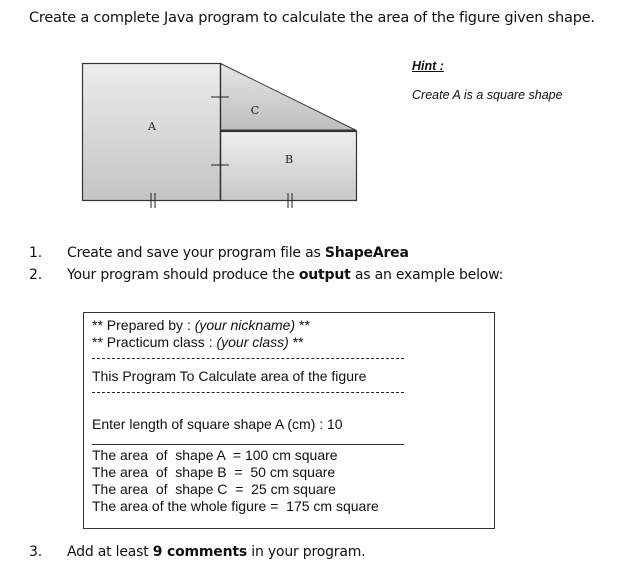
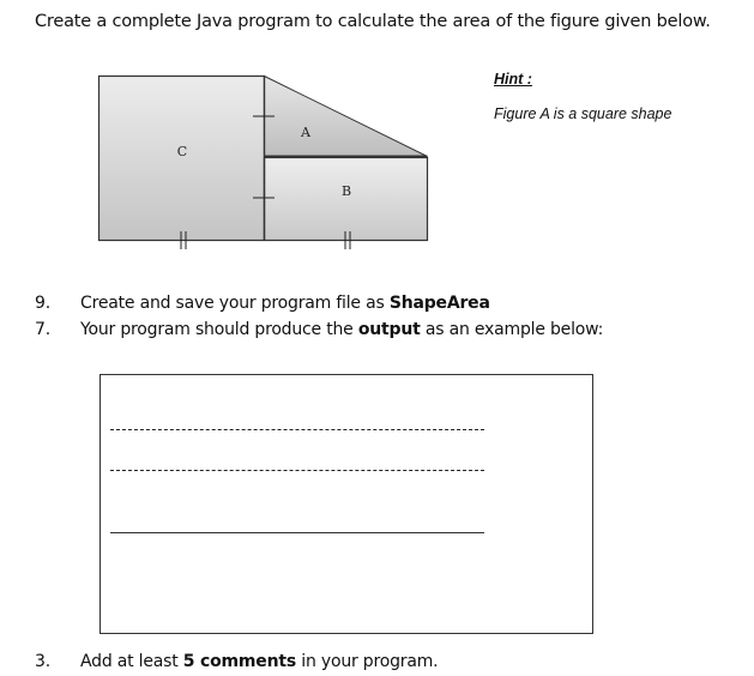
- Create a complete Java program to calculate the area of the figure given shape.
+ Create a complete Java program to calculate the area of the figure given below.
- A
+ C
  B
- C
+ A
  Hint :
- Create A is a square shape
+ Figure A is a square shape
- 1. Create and save your program file as ShapeArea
+ 9. Create and save your program file as ShapeArea
- 2. Your program should produce the output as an example below:
+ 7. Your program should produce the output as an example below:
- ** Prepared by : (your nickname) **
- ** Practicum class : (your class) **
- This Program To Calculate area of the figure
- Enter length of square shape A (cm) : 10
- The area of shape A = 100 cm square
- The area of shape B = 50 cm square
- The area of shape C = 25 cm square
- The area of the whole figure = 175 cm square
- 3. Add at least 9 comments in your program.
+ 3. Add at least 5 comments in your program.
